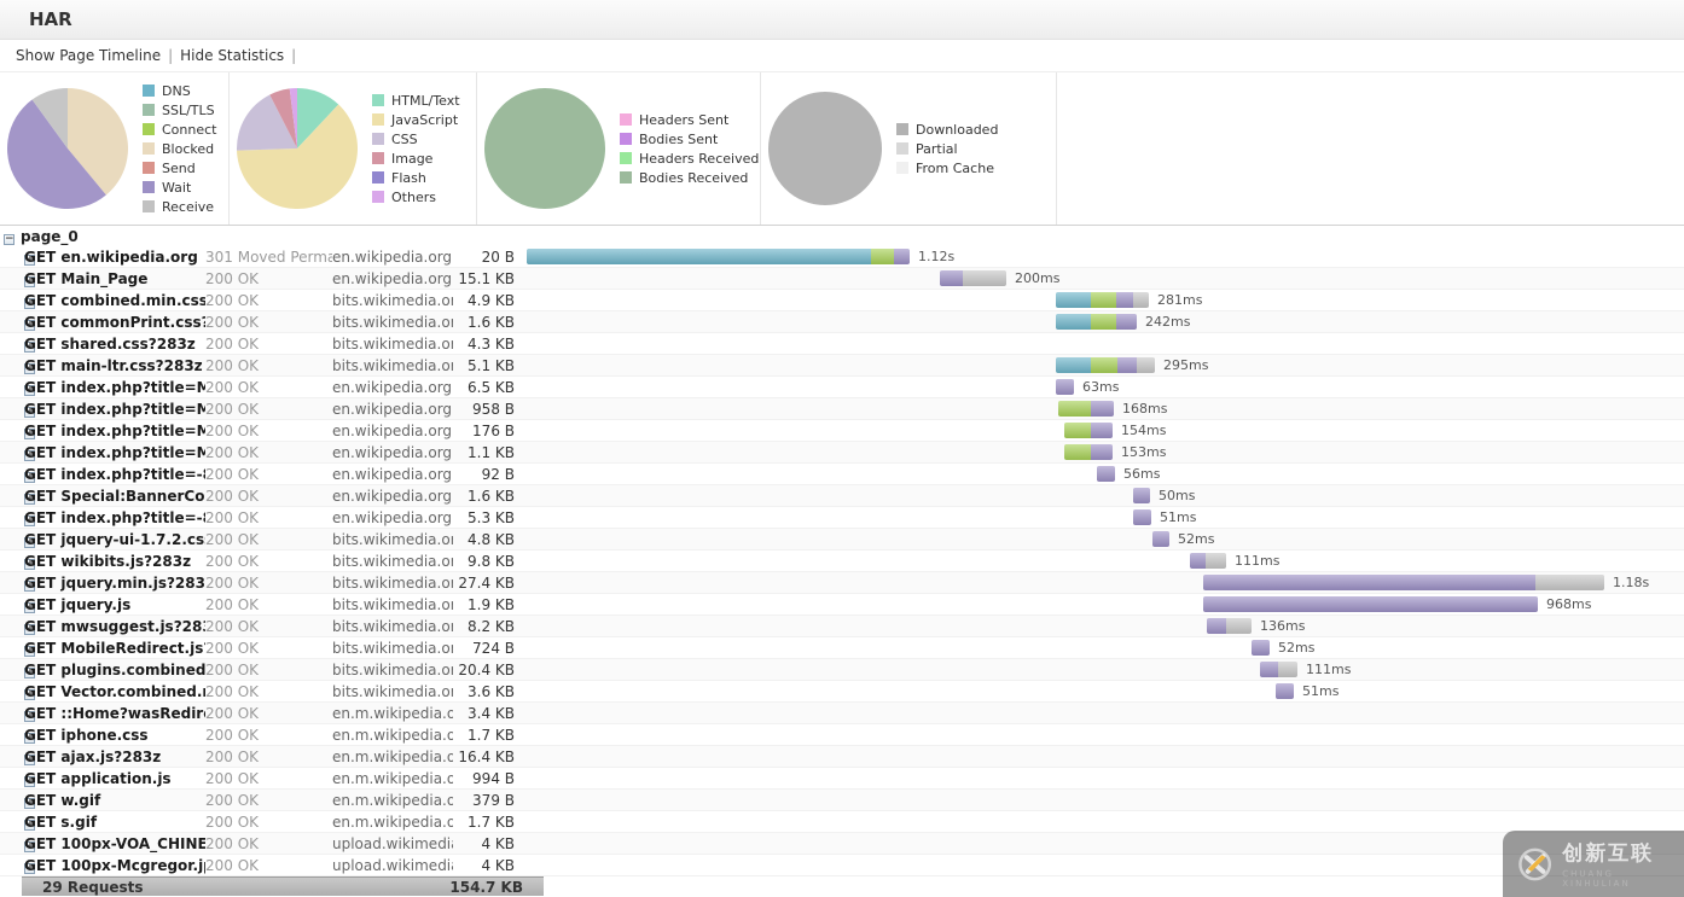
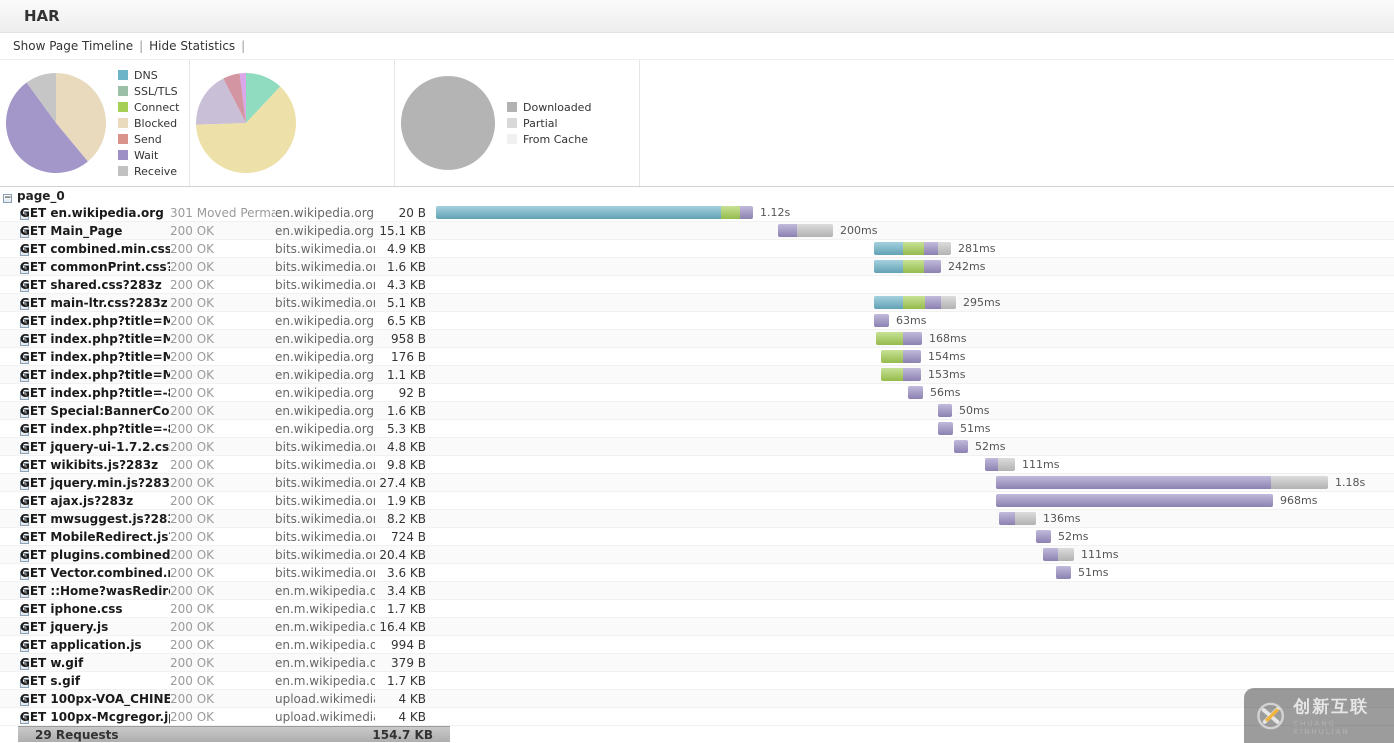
  HAR
  Show Page Timeline
  |
  Hide Statistics
  |
  DNS
  SSL/TLS
  Connect
  Blocked
  Send
  Wait
  Receive
- HTML/Text
- JavaScript
- CSS
- Image
- Flash
- Others
- Headers Sent
- Bodies Sent
- Headers Received
- Bodies Received
  Downloaded
  Partial
  From Cache
  −
  page_0
  +
  GET en.wikipedia.org
  en.wikipedia.org
  20 B
  1.12s
  +
  GET Main_Page
  200 OK
  en.wikipedia.org
  15.1 KB
  200ms
  +
  GET combined.min.css
  200 OK
  bits.wikimedia.o
  4.9 KB
  281ms
  +
  GET commonPrint.css
  200 OK
  bits.wikimedia.o
  1.6 KB
  242ms
  +
  GET shared.css?283z
  200 OK
  bits.wikimedia.o
  4.3 KB
  +
  GET main-ltr.css?283z
  200 OK
  bits.wikimedia.o
  5.1 KB
  295ms
  +
  GET index.php?title=M
  200 OK
  en.wikipedia.org
  6.5 KB
  63ms
  +
  GET index.php?title=M
  200 OK
  en.wikipedia.org
  958 B
  168ms
  +
  GET index.php?title=M
  200 OK
  en.wikipedia.org
  176 B
  154ms
  +
  GET index.php?title=M
  200 OK
  en.wikipedia.org
  1.1 KB
  153ms
  +
  GET index.php?title=-
  200 OK
  en.wikipedia.org
  92 B
  56ms
  +
  GET Special:BannerCo
  200 OK
  en.wikipedia.org
  1.6 KB
  50ms
  +
  GET index.php?title=-
  200 OK
  en.wikipedia.org
  5.3 KB
  51ms
  +
  GET jquery-ui-1.7.2.cs
  200 OK
  bits.wikimedia.o
  4.8 KB
  52ms
  +
  GET wikibits.js?283z
  200 OK
  bits.wikimedia.o
  9.8 KB
  111ms
  +
  GET jquery.min.js?283
  200 OK
  bits.wikimedia.o
  27.4 KB
  1.18s
  +
- GET jquery.js
+ GET ajax.js?283z
  200 OK
  bits.wikimedia.o
  1.9 KB
  968ms
  +
  GET mwsuggest.js?28
  200 OK
  bits.wikimedia.o
  8.2 KB
  136ms
  +
  GET MobileRedirect.js
  200 OK
  bits.wikimedia.o
  724 B
  52ms
  +
  GET plugins.combined
  200 OK
  bits.wikimedia.o
  20.4 KB
  111ms
  +
  GET Vector.combined.
  200 OK
  bits.wikimedia.o
  3.6 KB
  51ms
  +
  GET ::Home?wasRedir
  200 OK
  en.m.wikipedia.o
  3.4 KB
  +
  GET iphone.css
  200 OK
  en.m.wikipedia.o
  1.7 KB
  +
- GET ajax.js?283z
+ GET jquery.js
  200 OK
  en.m.wikipedia.o
  16.4 KB
  +
  GET application.js
  200 OK
  en.m.wikipedia.o
  994 B
  +
  GET w.gif
  200 OK
  en.m.wikipedia.o
  379 B
  +
  GET s.gif
  200 OK
  en.m.wikipedia.o
  1.7 KB
  +
  GET 100px-VOA_CHINE
  200 OK
  upload.wikimedi
  4 KB
  +
  GET 100px-Mcgregor.j
  200 OK
  upload.wikimedi
  4 KB
  29 Requests
  154.7 KB
  创新互联
